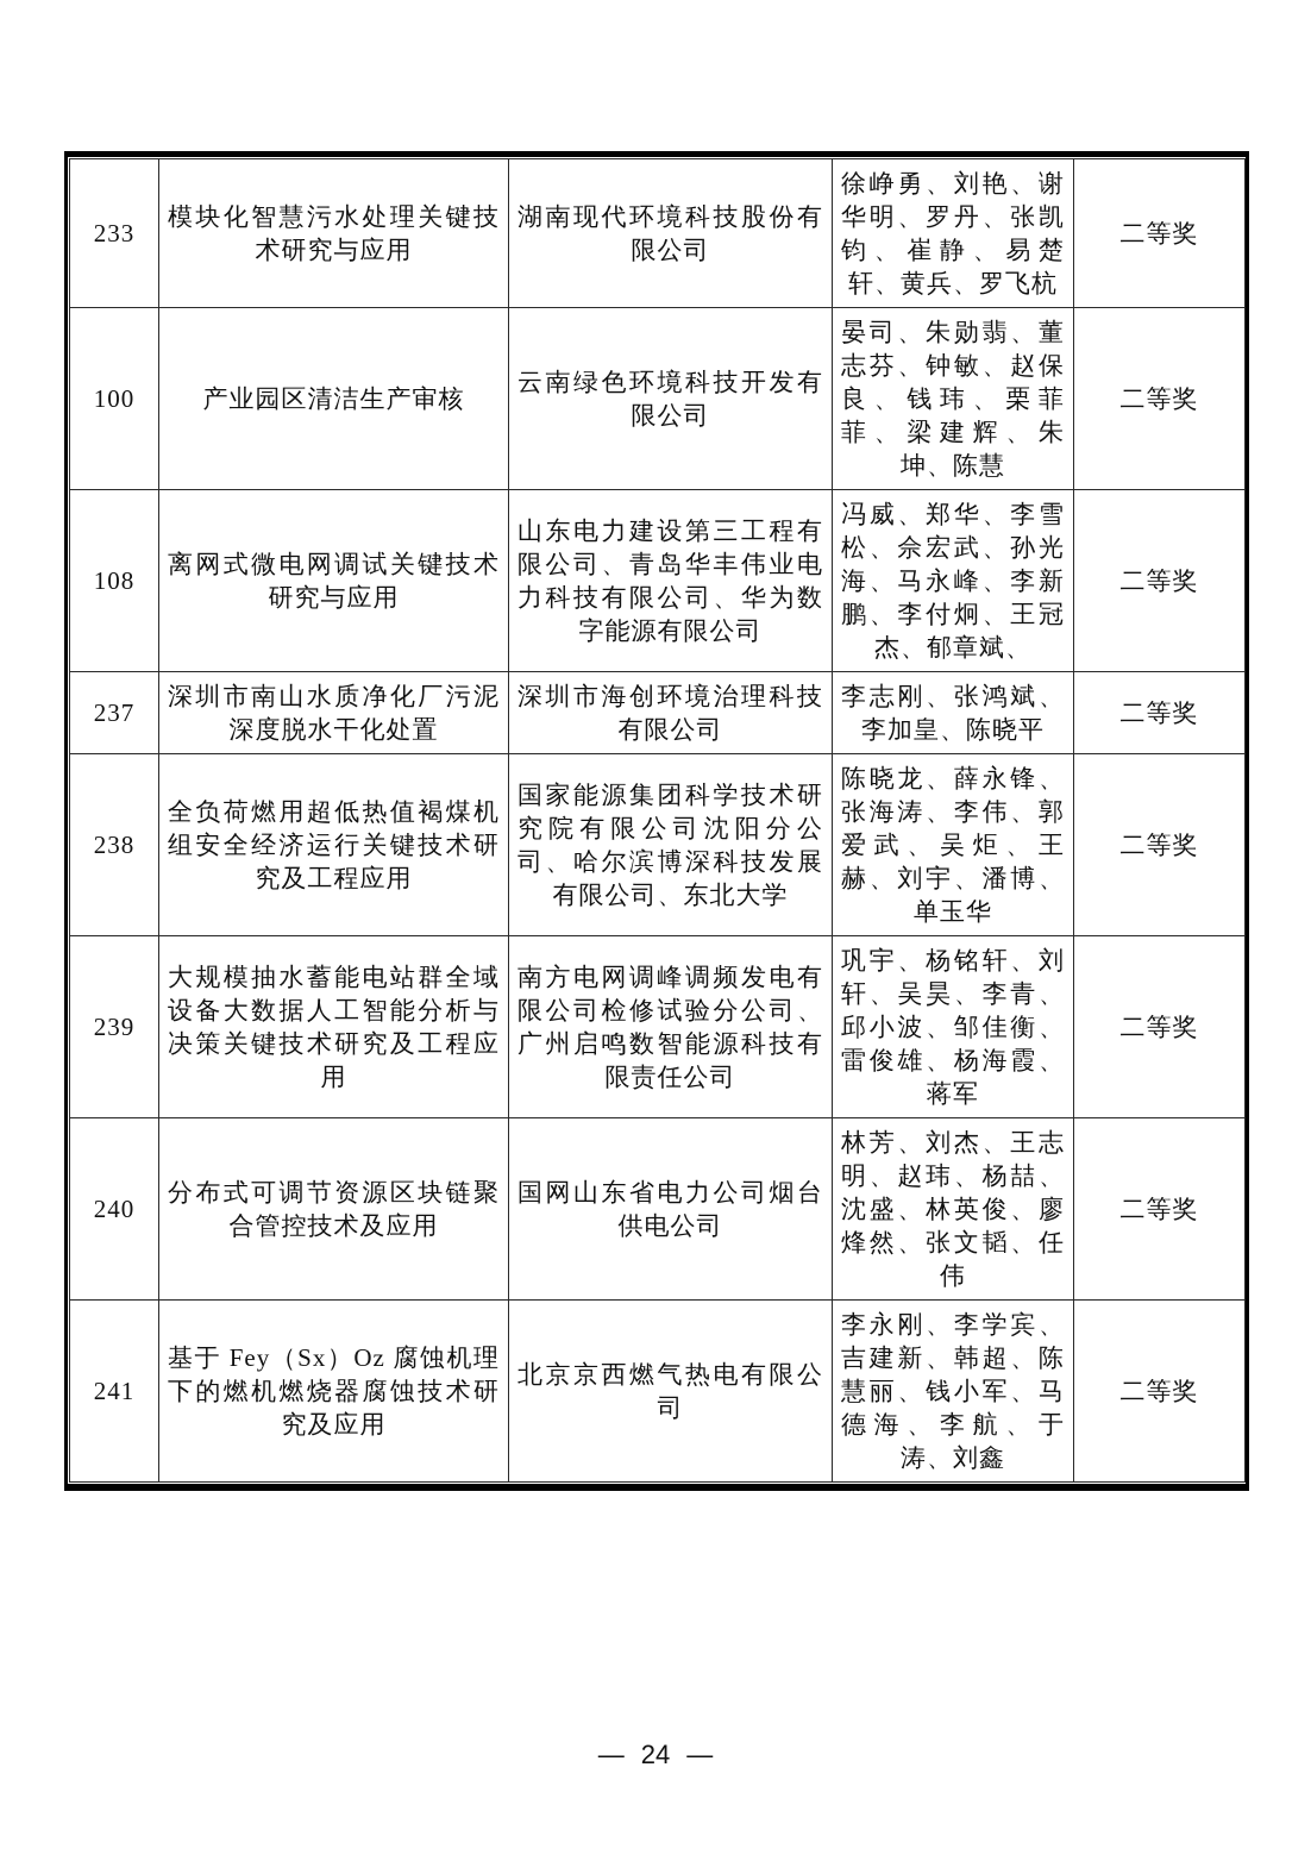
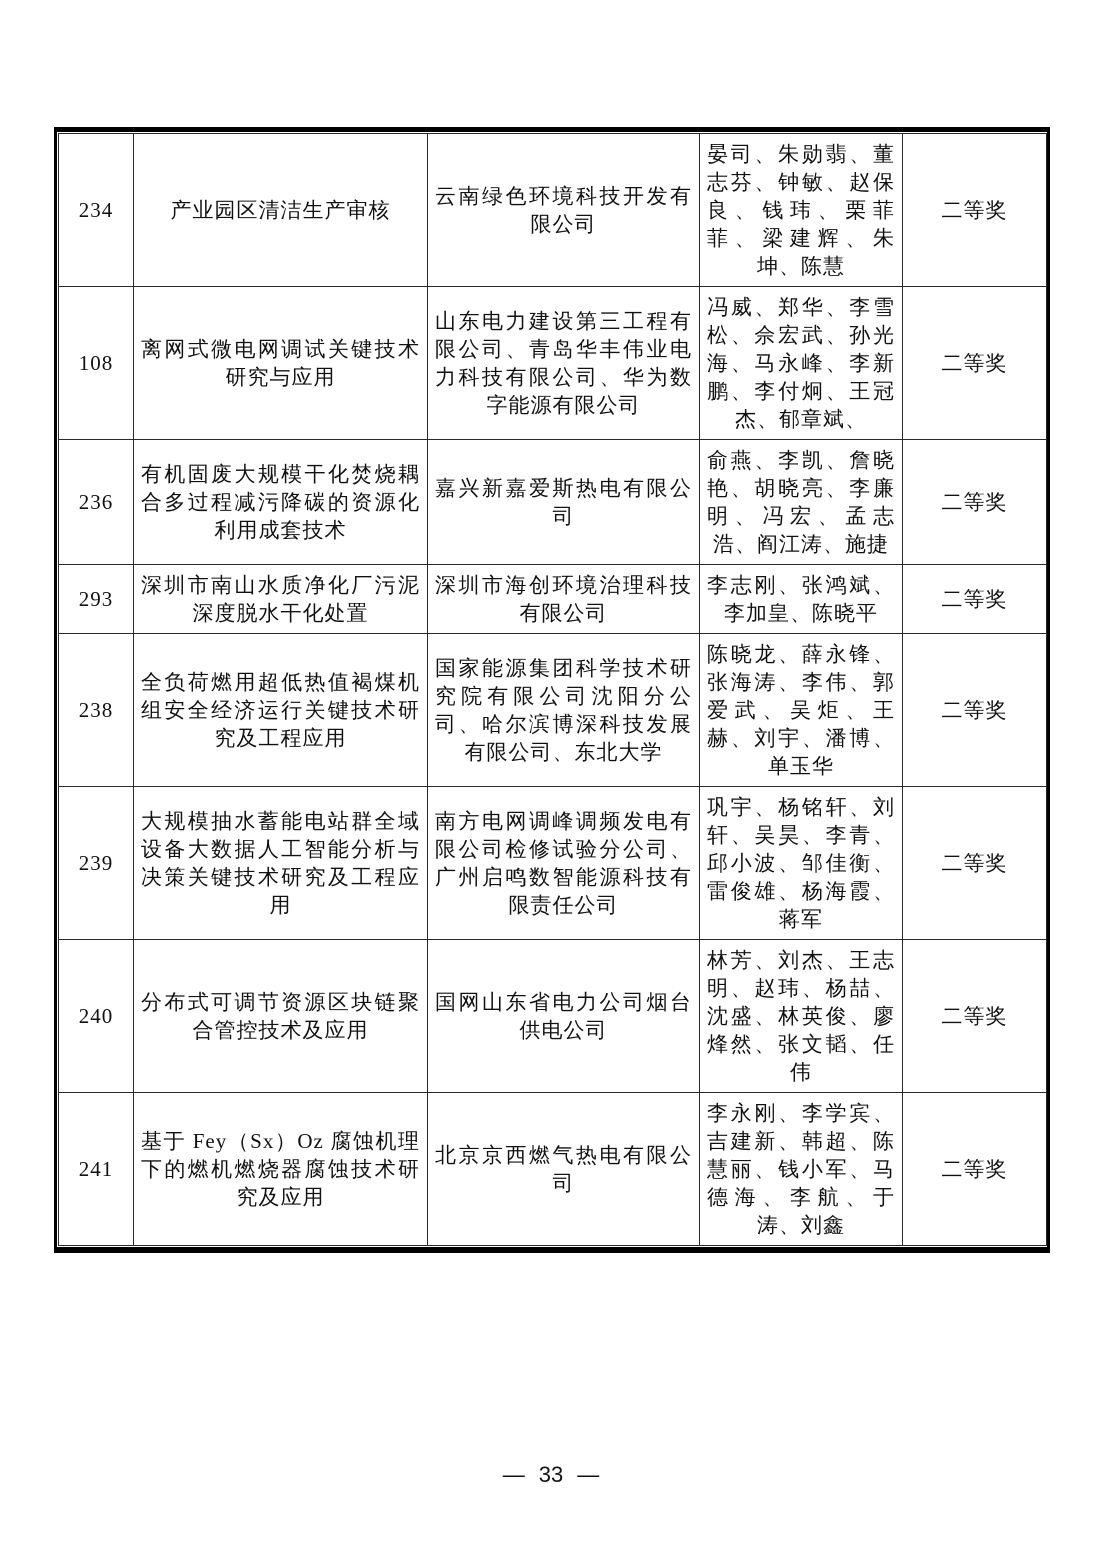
- 233	模块化智慧污水处理关键技术研究与应用	湖南现代环境科技股份有限公司	徐峥勇、刘艳、谢华明、罗丹、张凯钧、崔静、易楚轩、黄兵、罗飞杭	二等奖
- 100	产业园区清洁生产审核	云南绿色环境科技开发有限公司	晏司、朱勋翡、董志芬、钟敏、赵保良、钱玮、栗菲菲、梁建辉、朱坤、陈慧	二等奖
+ 234	产业园区清洁生产审核	云南绿色环境科技开发有限公司	晏司、朱勋翡、董志芬、钟敏、赵保良、钱玮、栗菲菲、梁建辉、朱坤、陈慧	二等奖
  108	离网式微电网调试关键技术研究与应用	山东电力建设第三工程有限公司、青岛华丰伟业电力科技有限公司、华为数字能源有限公司	冯威、郑华、李雪松、佘宏武、孙光海、马永峰、李新鹏、李付炯、王冠杰、郁章斌、	二等奖
+ 236	有机固废大规模干化焚烧耦合多过程减污降碳的资源化利用成套技术	嘉兴新嘉爱斯热电有限公司	俞燕、李凯、詹晓艳、胡晓亮、李廉明、冯宏、孟志浩、阎江涛、施捷	二等奖
- 237	深圳市南山水质净化厂污泥深度脱水干化处置	深圳市海创环境治理科技有限公司	李志刚、张鸿斌、李加皇、陈晓平	二等奖
+ 293	深圳市南山水质净化厂污泥深度脱水干化处置	深圳市海创环境治理科技有限公司	李志刚、张鸿斌、李加皇、陈晓平	二等奖
  238	全负荷燃用超低热值褐煤机组安全经济运行关键技术研究及工程应用	国家能源集团科学技术研究院有限公司沈阳分公司、哈尔滨博深科技发展有限公司、东北大学	陈晓龙、薛永锋、张海涛、李伟、郭爱武、吴炬、王赫、刘宇、潘博、单玉华	二等奖
  239	大规模抽水蓄能电站群全域设备大数据人工智能分析与决策关键技术研究及工程应用	南方电网调峰调频发电有限公司检修试验分公司、广州启鸣数智能源科技有限责任公司	巩宇、杨铭轩、刘轩、吴昊、李青、邱小波、邹佳衡、雷俊雄、杨海霞、蒋军	二等奖
  240	分布式可调节资源区块链聚合管控技术及应用	国网山东省电力公司烟台供电公司	林芳、刘杰、王志明、赵玮、杨喆、沈盛、林英俊、廖烽然、张文韬、任伟	二等奖
  241	基于 Fey（Sx）Oz 腐蚀机理下的燃机燃烧器腐蚀技术研究及应用	北京京西燃气热电有限公司	李永刚、李学宾、吉建新、韩超、陈慧丽、钱小军、马德海、李航、于涛、刘鑫	二等奖
- — 24 —
+ — 33 —
